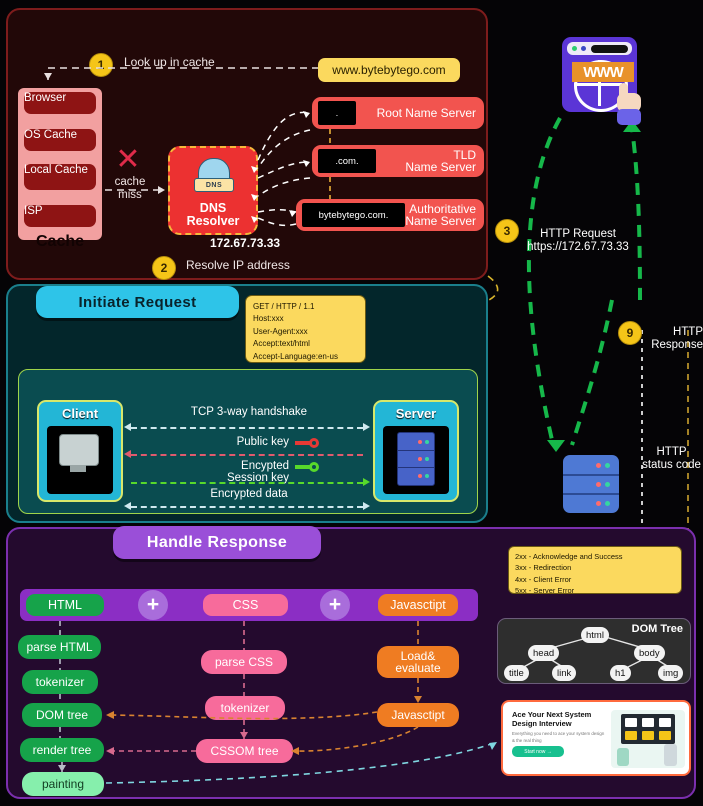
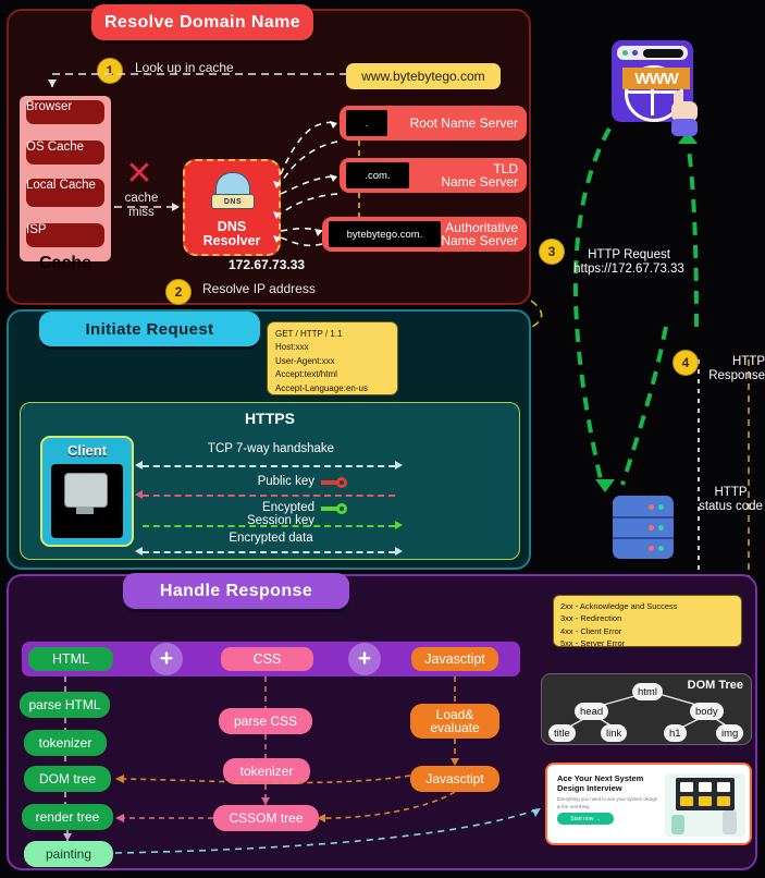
+ Resolve Domain Name
  1
  Look up in cache
  www.bytebytego.com
  Browser
  OS Cache
  Local Cache
  ISP
  Cache
  ✕
  cache miss
  DNS
  Resolver
  .
  Root Name Server
  .com.
  TLD
  Name Server
  bytebytego.com.
  Authoritative
  Name Server
  172.67.73.33
  2
  Resolve IP address
  Initiate Request
  GET / HTTP / 1.1
  Host:xxx
  User-Agent:xxx
  Accept:text/html
  Accept-Language:en-us
+ HTTPS
  Client
- Server
- TCP 3-way handshake
+ TCP 7-way handshake
  Public key
  Encypted
  Session key
  Encrypted data
  Handle Response
  HTML
  +
  CSS
  +
  Javasctipt
  parse HTML
  tokenizer
  DOM tree
  render tree
  painting
  parse CSS
  tokenizer
  CSSOM tree
  Load&
  evaluate
  Javasctipt
  2xx - Acknowledge and Success
  3xx - Redirection
  4xx - Client Error
  5xx - Server Error
  DOM Tree
  html
  head
  body
  title
  link
  h1
  img
  Ace Your Next System Design Interview
  WWW
  3
  HTTP Request
  https://172.67.73.33
- 9
+ 4
  HTTP
  Response
  HTTP
  status code
